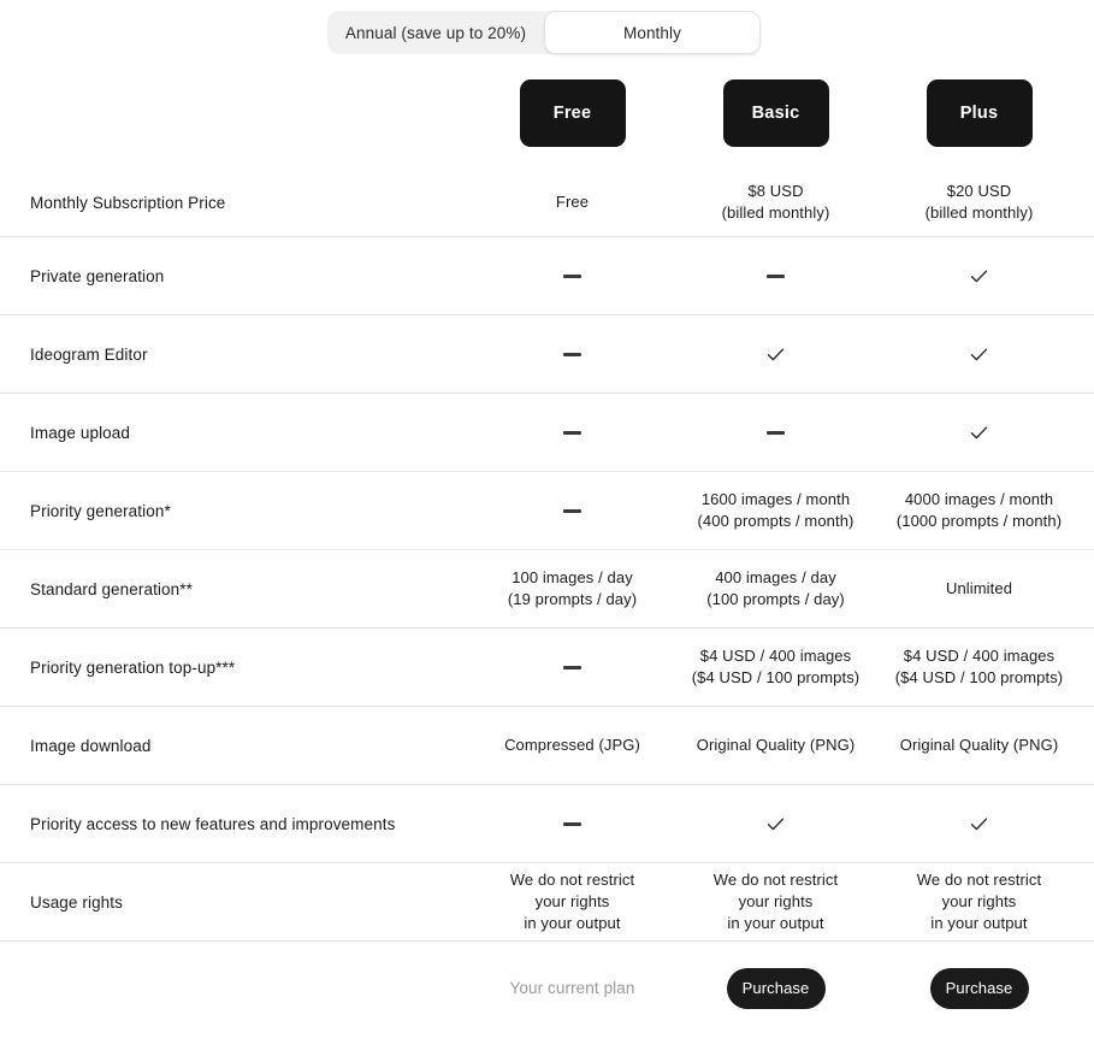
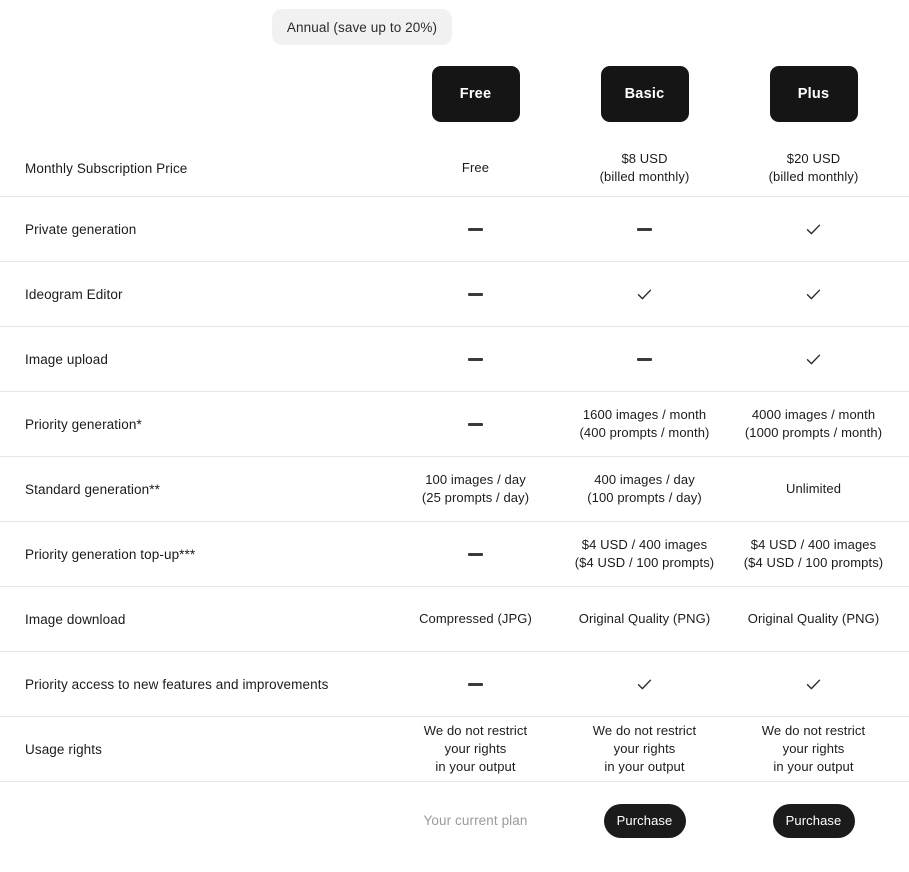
  Annual (save up to 20%)
- Monthly
  Free
  Basic
  Plus
  Monthly Subscription Price
  Free
  $8 USD
  (billed monthly)
  $20 USD
  (billed monthly)
  Private generation
  Ideogram Editor
  Image upload
  Priority generation*
  1600 images / month
  (400 prompts / month)
  4000 images / month
  (1000 prompts / month)
  Standard generation**
  100 images / day
- (19 prompts / day)
+ (25 prompts / day)
  400 images / day
  (100 prompts / day)
  Unlimited
  Priority generation top-up***
  $4 USD / 400 images
  ($4 USD / 100 prompts)
  $4 USD / 400 images
  ($4 USD / 100 prompts)
  Image download
  Compressed (JPG)
  Original Quality (PNG)
  Original Quality (PNG)
  Priority access to new features and improvements
  Usage rights
  We do not restrict
  your rights
  in your output
  We do not restrict
  your rights
  in your output
  We do not restrict
  your rights
  in your output
  Your current plan
  Purchase
  Purchase
